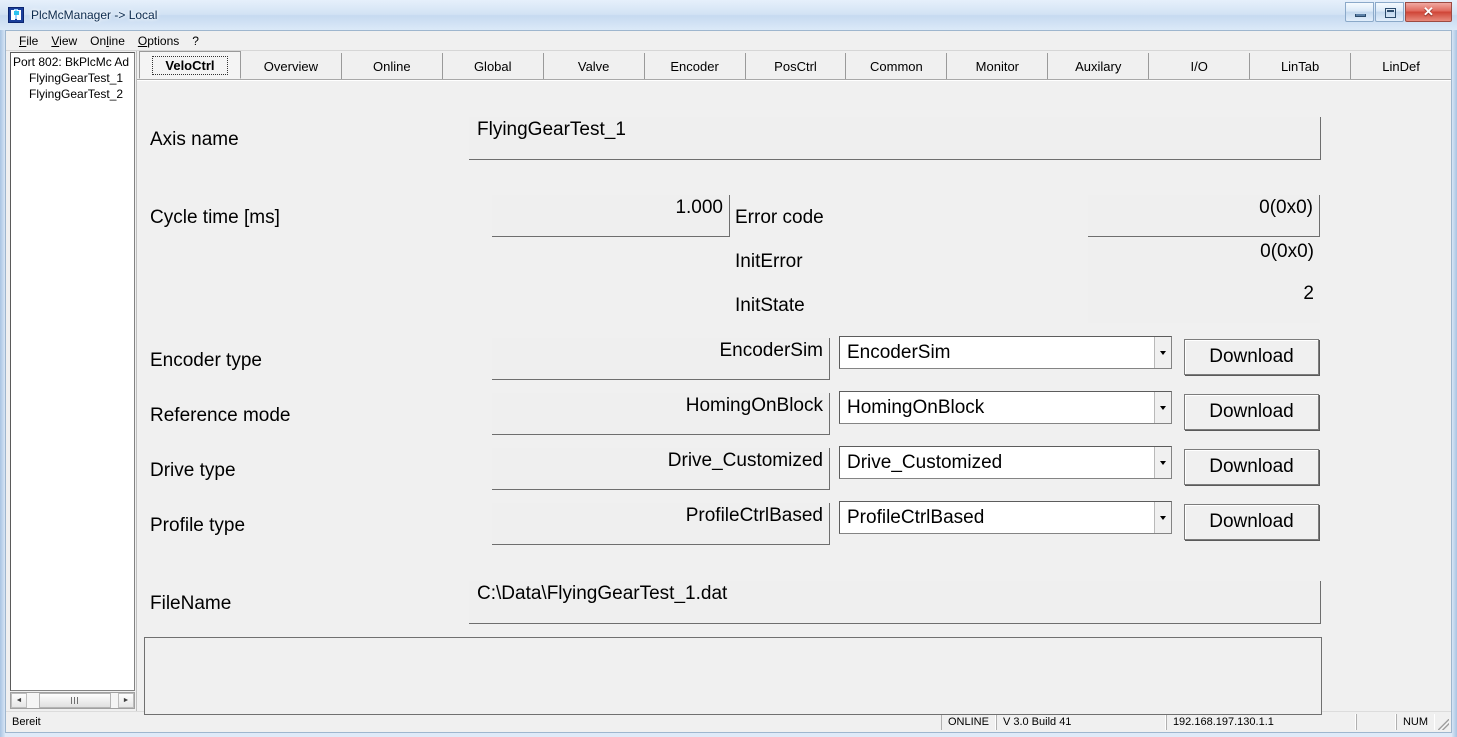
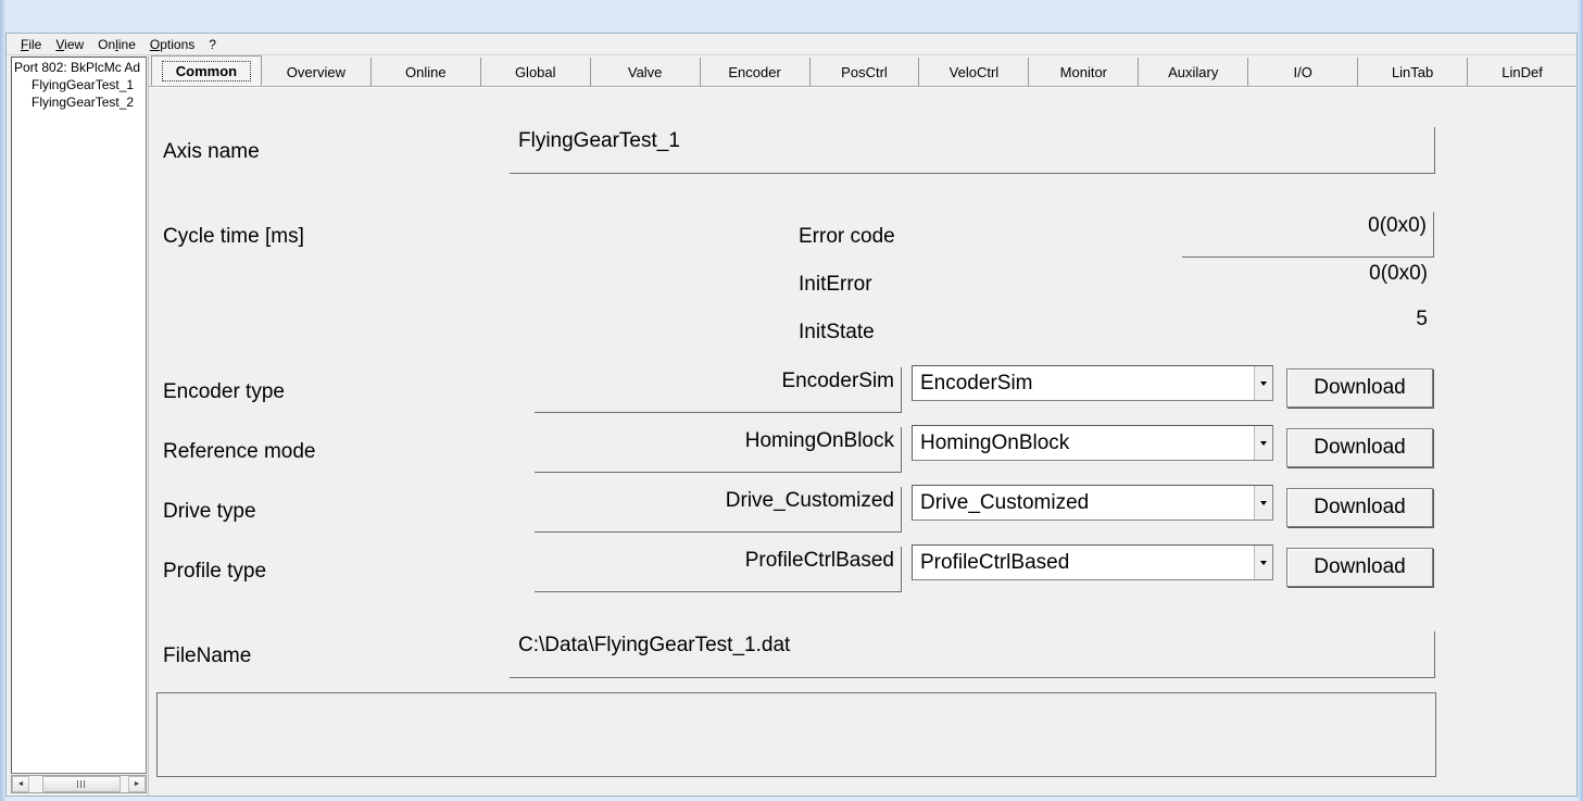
- PlcMcManager -> Local
- ✕
  File
  View
  Online
  Options
  ?
  Port 802: BkPlcMc Ad
  FlyingGearTest_1
  FlyingGearTest_2
- VeloCtrl
+ Common
  Overview
  Online
  Global
  Valve
  Encoder
  PosCtrl
- Common
+ VeloCtrl
  Monitor
  Auxilary
  I/O
  LinTab
  LinDef
  Axis name
  FlyingGearTest_1
  Cycle time [ms]
- 1.000
  Error code
  0(0x0)
  InitError
  0(0x0)
  InitState
- 2
+ 5
  Encoder type
  EncoderSim
  EncoderSim
  Download
  Reference mode
  HomingOnBlock
  HomingOnBlock
  Download
  Drive type
  Drive_Customized
  Drive_Customized
  Download
  Profile type
  ProfileCtrlBased
  ProfileCtrlBased
  Download
  FileName
  C:\Data\FlyingGearTest_1.dat
- Bereit
- ONLINE
- V 3.0 Build 41
- 192.168.197.130.1.1
- NUM
